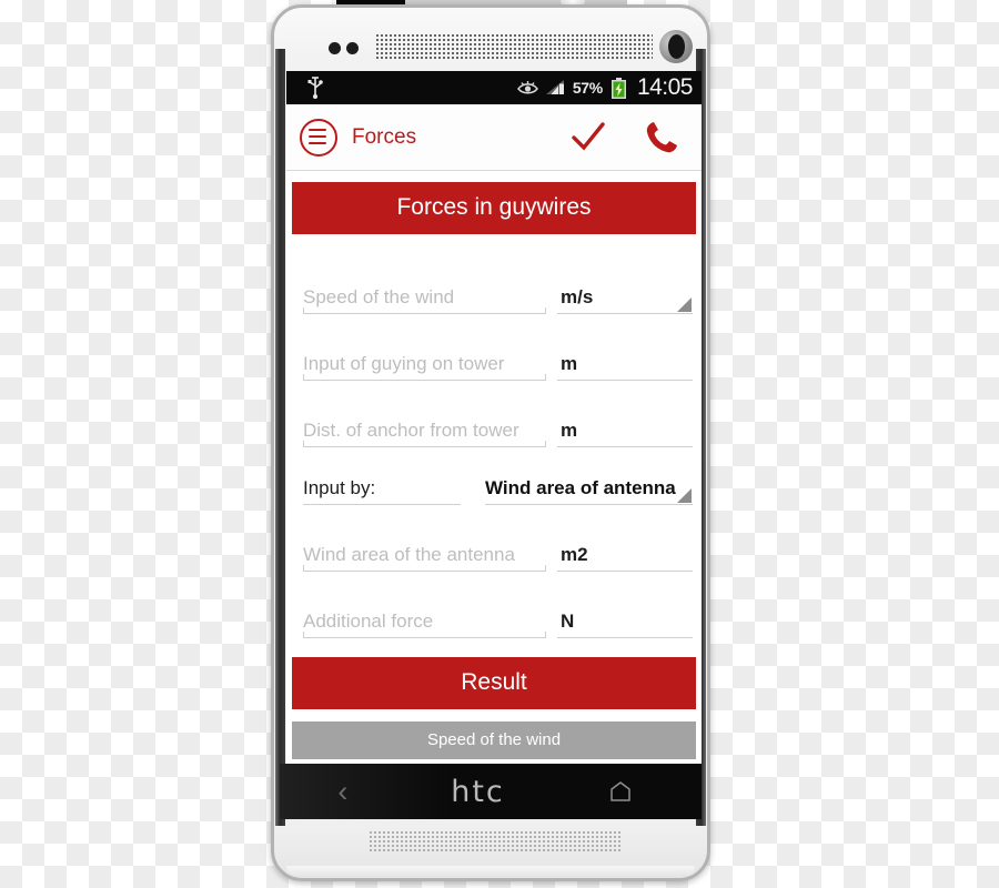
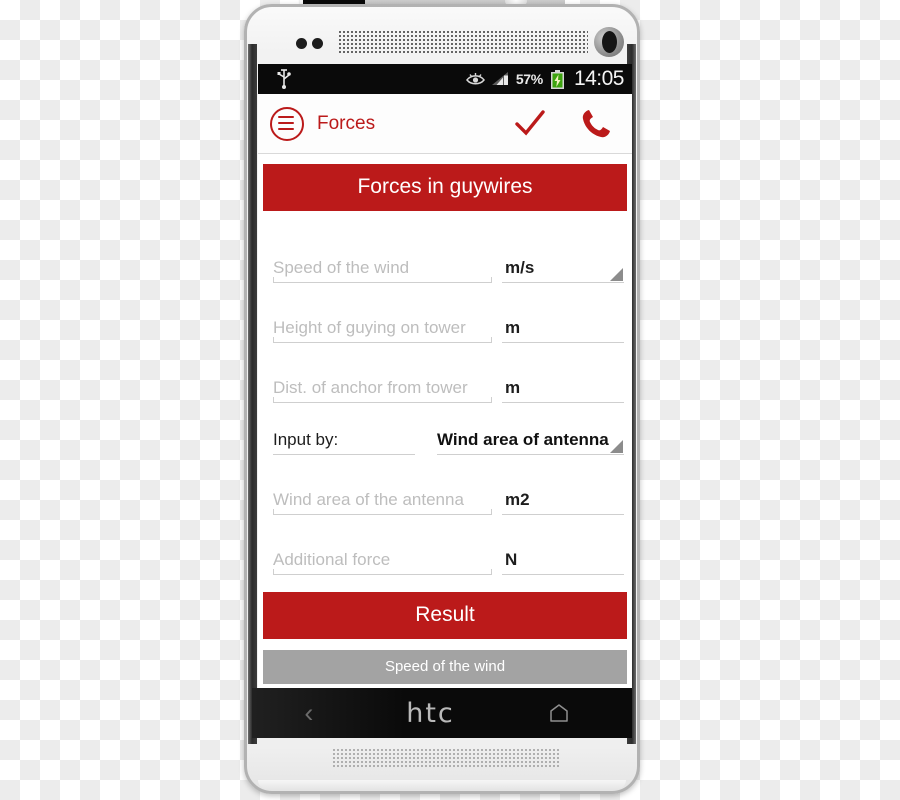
  57%
  14:05
  Forces
  Forces in guywires
  Speed of the wind
  m/s
- Input of guying on tower
+ Height of guying on tower
  m
  Dist. of anchor from tower
  m
  Input by:
  Wind area of antenna
  Wind area of the antenna
  m2
  Additional force
  N
  Result
  Speed of the wind
  ‹
  htc
